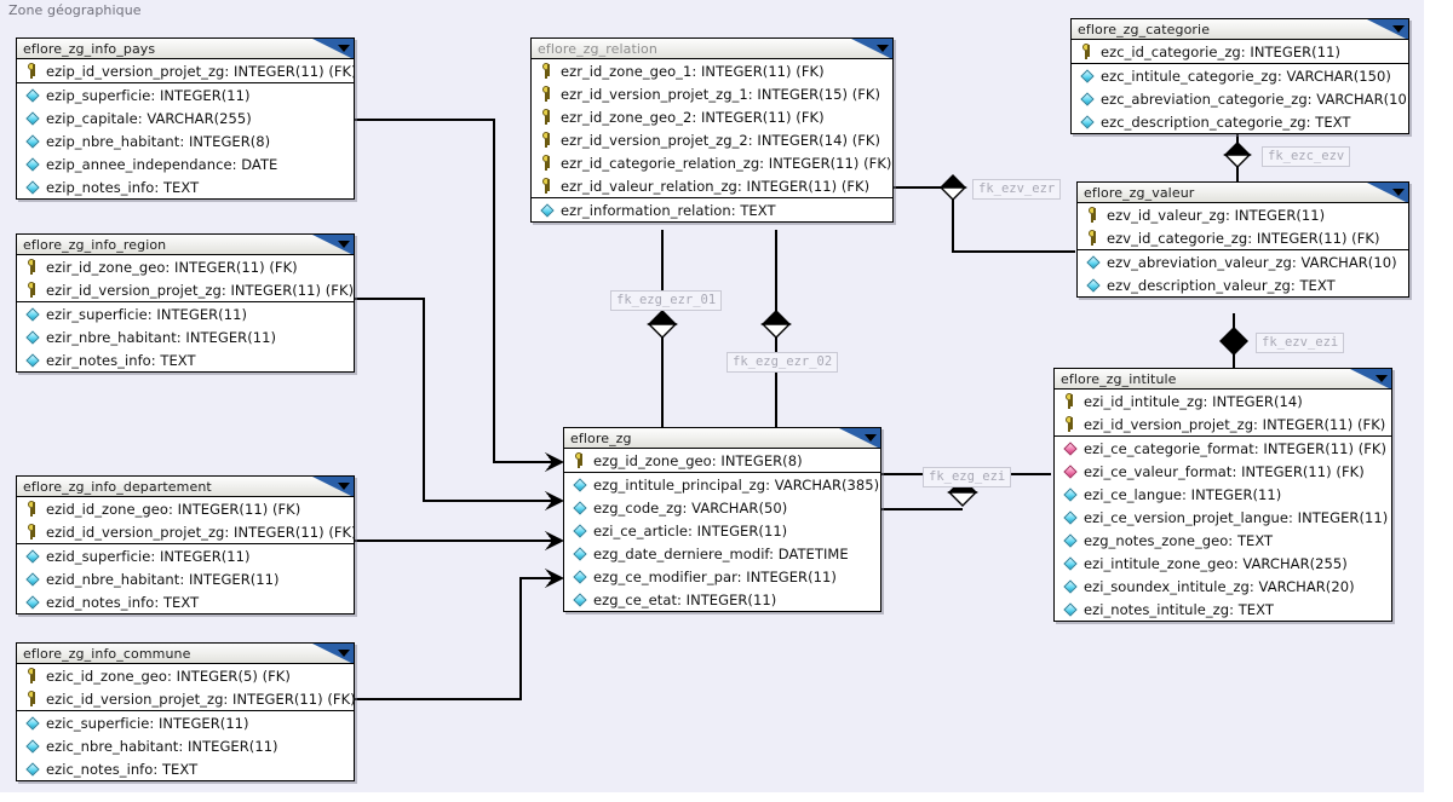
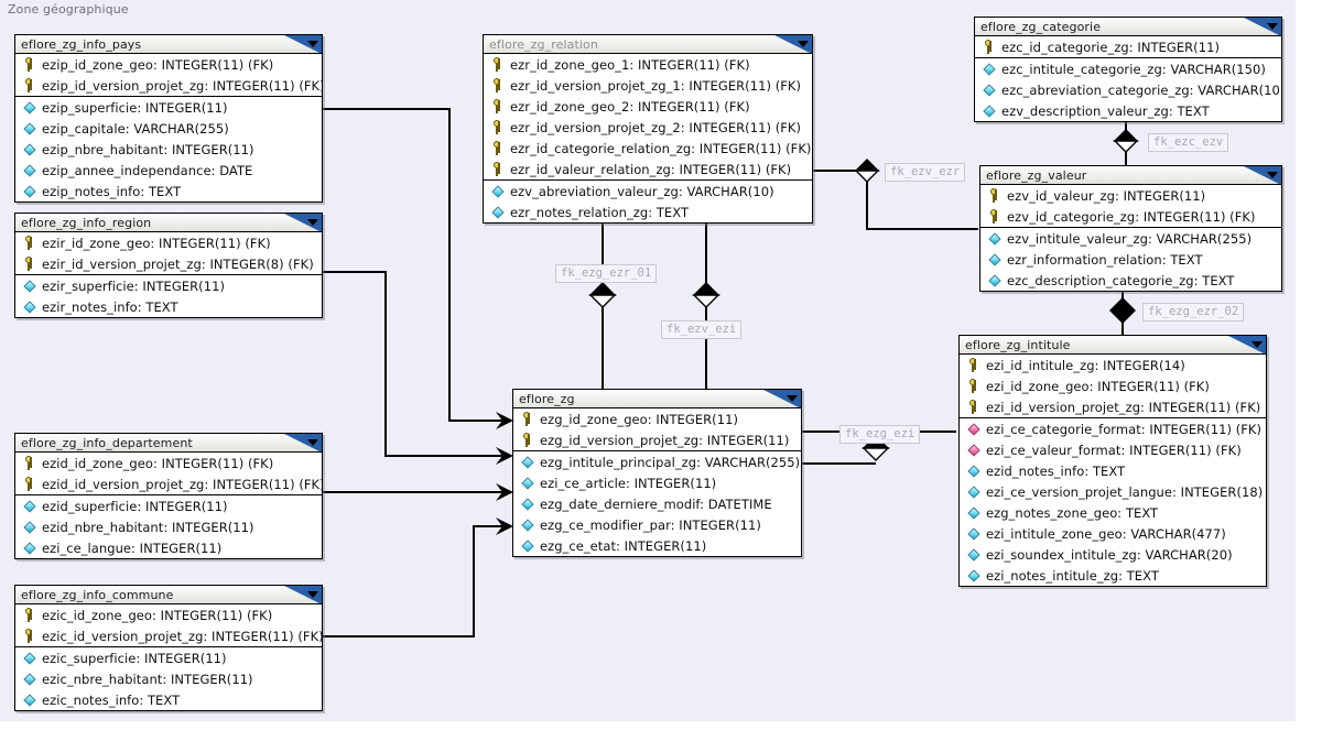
  Zone géographique
  fk_ezg_ezr_01
- fk_ezg_ezr_02
+ fk_ezv_ezi
  fk_ezv_ezr
  fk_ezc_ezv
- fk_ezv_ezi
+ fk_ezg_ezr_02
  fk_ezg_ezi
  eflore_zg_info_pays
+ ezip_id_zone_geo: INTEGER(11) (FK)
  ezip_id_version_projet_zg: INTEGER(11) (FK
  ezip_superficie: INTEGER(11)
  ezip_capitale: VARCHAR(255)
- ezip_nbre_habitant: INTEGER(8)
+ ezip_nbre_habitant: INTEGER(11)
  ezip_annee_independance: DATE
  ezip_notes_info: TEXT
  eflore_zg_info_region
  ezir_id_zone_geo: INTEGER(11) (FK)
- ezir_id_version_projet_zg: INTEGER(11) (FK)
+ ezir_id_version_projet_zg: INTEGER(8) (FK)
  ezir_superficie: INTEGER(11)
- ezir_nbre_habitant: INTEGER(11)
  ezir_notes_info: TEXT
  eflore_zg_info_departement
  ezid_id_zone_geo: INTEGER(11) (FK)
  ezid_id_version_projet_zg: INTEGER(11) (FK
  ezid_superficie: INTEGER(11)
  ezid_nbre_habitant: INTEGER(11)
- ezid_notes_info: TEXT
+ ezi_ce_langue: INTEGER(11)
  eflore_zg_info_commune
- ezic_id_zone_geo: INTEGER(5) (FK)
+ ezic_id_zone_geo: INTEGER(11) (FK)
  ezic_id_version_projet_zg: INTEGER(11) (FK)
  ezic_superficie: INTEGER(11)
  ezic_nbre_habitant: INTEGER(11)
  ezic_notes_info: TEXT
  eflore_zg_relation
  ezr_id_zone_geo_1: INTEGER(11) (FK)
- ezr_id_version_projet_zg_1: INTEGER(15) (FK)
+ ezr_id_version_projet_zg_1: INTEGER(11) (FK)
  ezr_id_zone_geo_2: INTEGER(11) (FK)
- ezr_id_version_projet_zg_2: INTEGER(14) (FK)
+ ezr_id_version_projet_zg_2: INTEGER(11) (FK)
  ezr_id_categorie_relation_zg: INTEGER(11) (FK)
  ezr_id_valeur_relation_zg: INTEGER(11) (FK)
- ezr_information_relation: TEXT
+ ezv_abreviation_valeur_zg: VARCHAR(10)
+ ezr_notes_relation_zg: TEXT
  eflore_zg
- ezg_id_zone_geo: INTEGER(8)
+ ezg_id_zone_geo: INTEGER(11)
+ ezg_id_version_projet_zg: INTEGER(11)
- ezg_intitule_principal_zg: VARCHAR(385)
+ ezg_intitule_principal_zg: VARCHAR(255)
- ezg_code_zg: VARCHAR(50)
  ezi_ce_article: INTEGER(11)
  ezg_date_derniere_modif: DATETIME
  ezg_ce_modifier_par: INTEGER(11)
  ezg_ce_etat: INTEGER(11)
  eflore_zg_categorie
  ezc_id_categorie_zg: INTEGER(11)
  ezc_intitule_categorie_zg: VARCHAR(150)
  ezc_abreviation_categorie_zg: VARCHAR(10
- ezc_description_categorie_zg: TEXT
+ ezv_description_valeur_zg: TEXT
  eflore_zg_valeur
  ezv_id_valeur_zg: INTEGER(11)
  ezv_id_categorie_zg: INTEGER(11) (FK)
+ ezv_intitule_valeur_zg: VARCHAR(255)
- ezv_abreviation_valeur_zg: VARCHAR(10)
+ ezr_information_relation: TEXT
- ezv_description_valeur_zg: TEXT
+ ezc_description_categorie_zg: TEXT
  eflore_zg_intitule
  ezi_id_intitule_zg: INTEGER(14)
+ ezi_id_zone_geo: INTEGER(11) (FK)
  ezi_id_version_projet_zg: INTEGER(11) (FK)
  ezi_ce_categorie_format: INTEGER(11) (FK)
  ezi_ce_valeur_format: INTEGER(11) (FK)
- ezi_ce_langue: INTEGER(11)
+ ezid_notes_info: TEXT
- ezi_ce_version_projet_langue: INTEGER(11)
+ ezi_ce_version_projet_langue: INTEGER(18)
  ezg_notes_zone_geo: TEXT
- ezi_intitule_zone_geo: VARCHAR(255)
+ ezi_intitule_zone_geo: VARCHAR(477)
  ezi_soundex_intitule_zg: VARCHAR(20)
  ezi_notes_intitule_zg: TEXT
